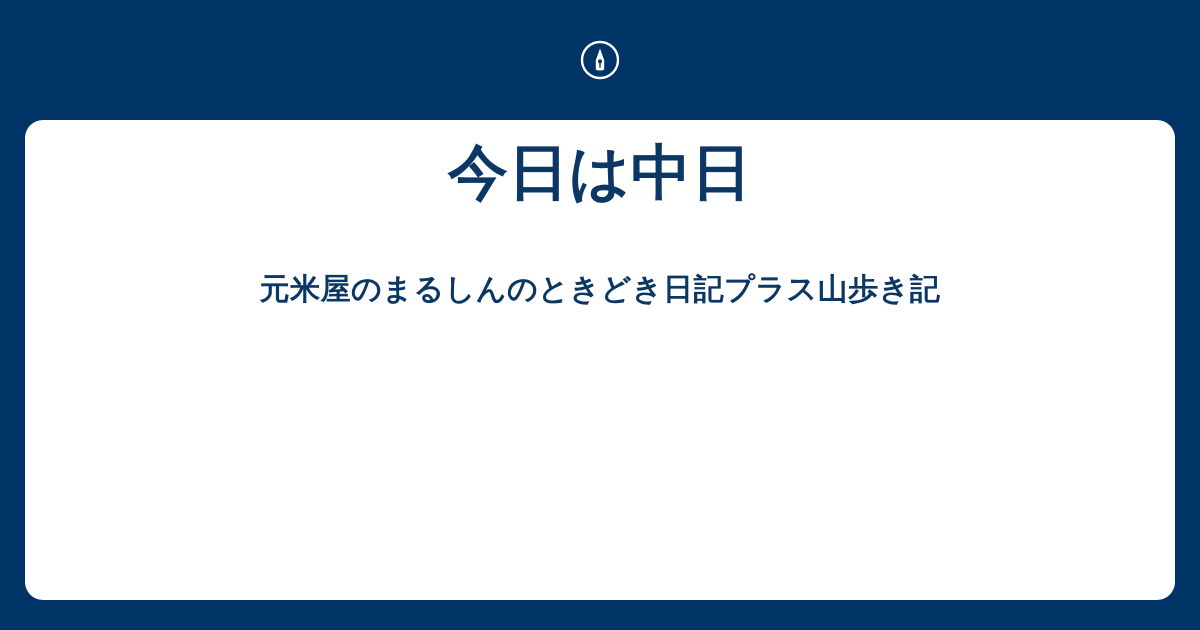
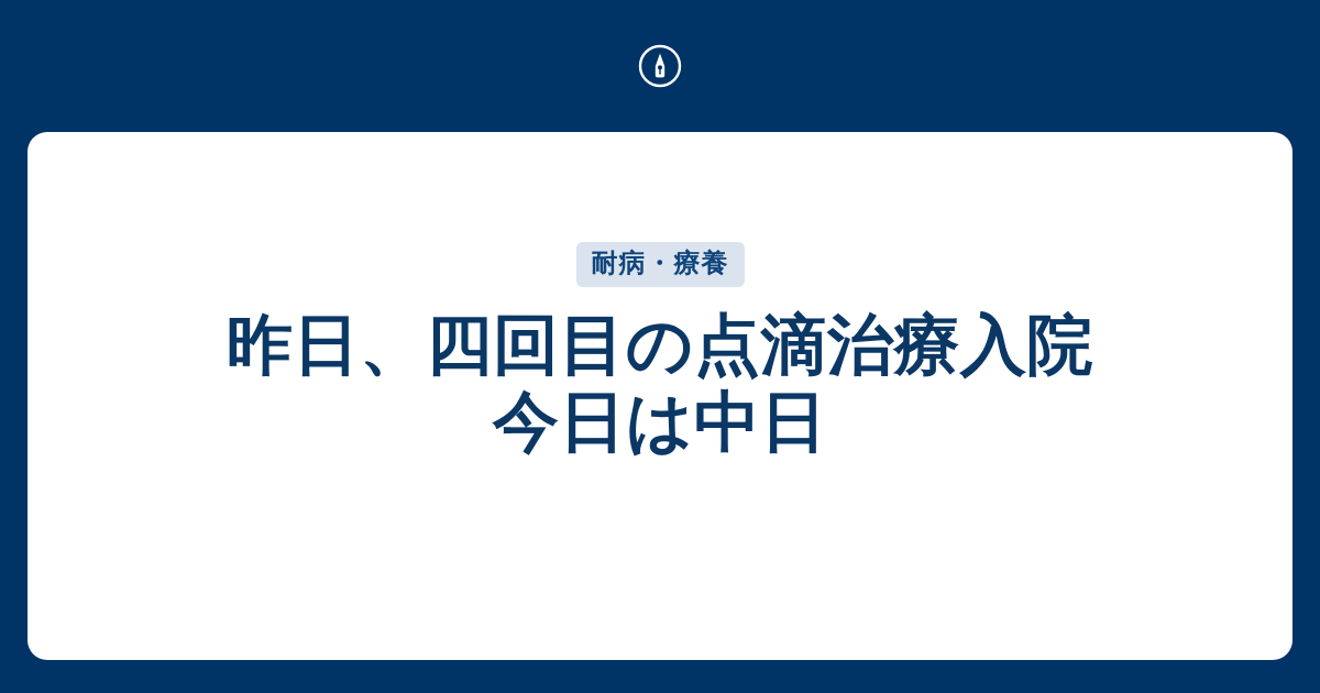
+ 耐病・療養
+ 昨日、四回目の点滴治療入院
  今日は中日
- 元米屋のまるしんのときどき日記プラス山歩き記
